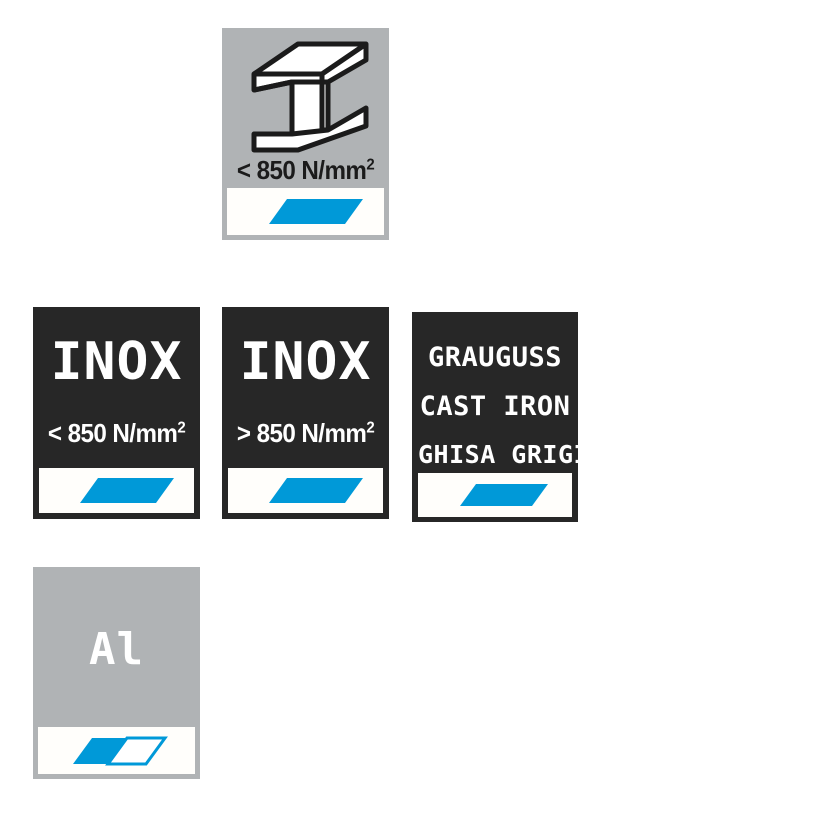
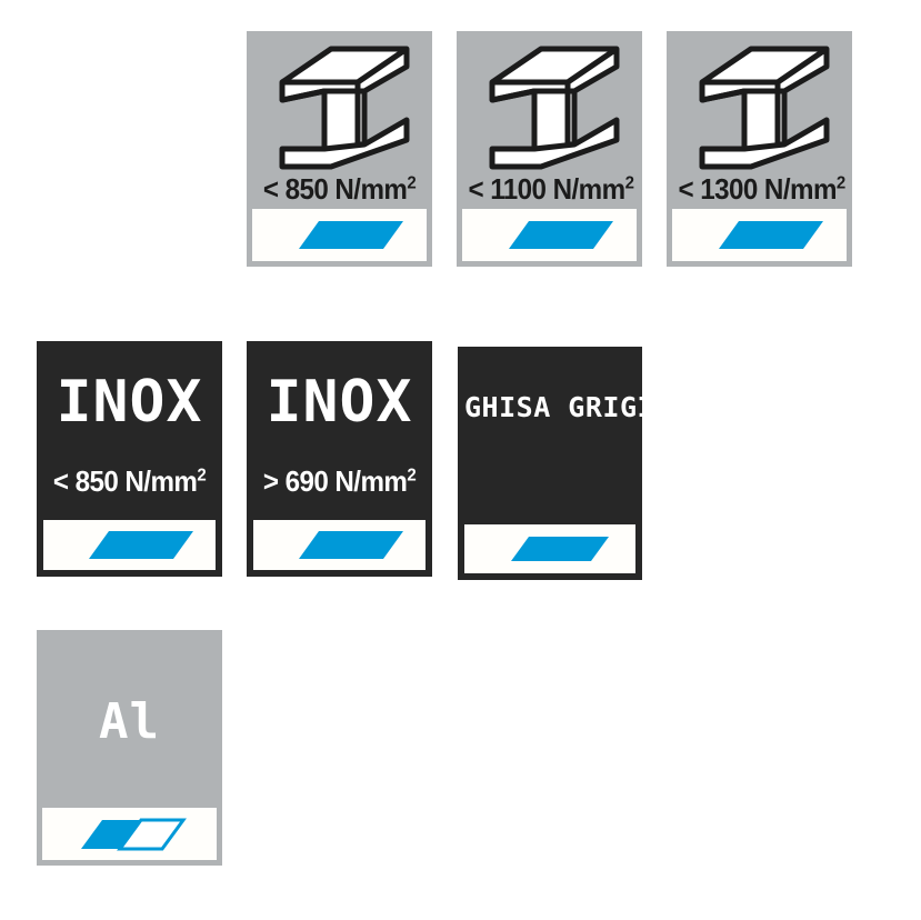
  < 850 N/mm2
+ < 1100 N/mm2
+ < 1300 N/mm2
  INOX
  < 850 N/mm2
  INOX
- > 850 N/mm2
+ > 690 N/mm2
- GRAUGUSS
- CAST IRON
  GHISA GRIG
  Al
